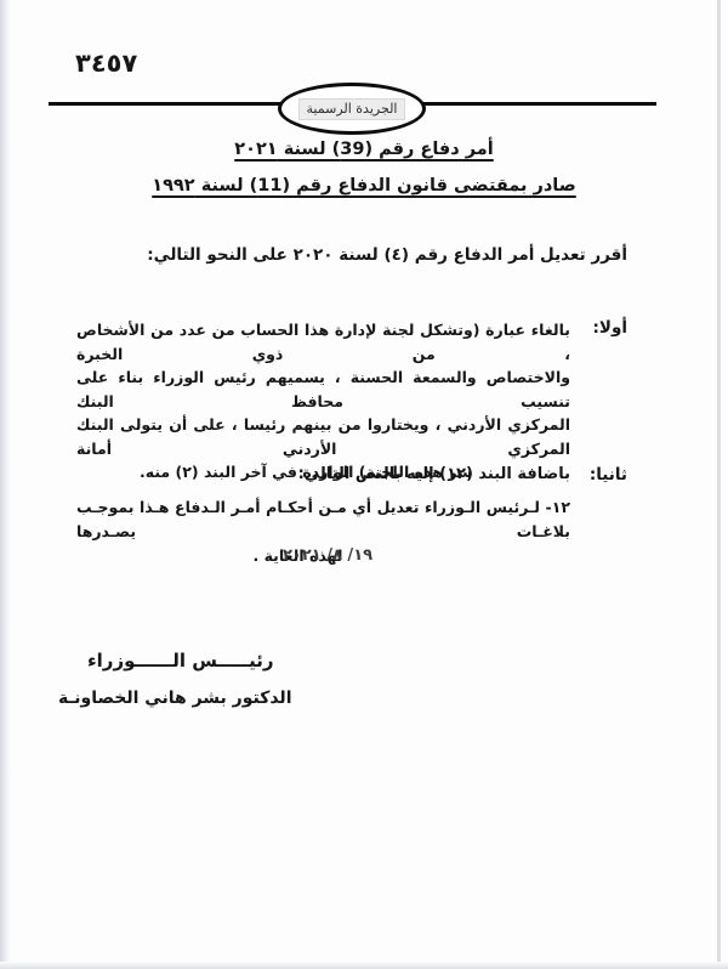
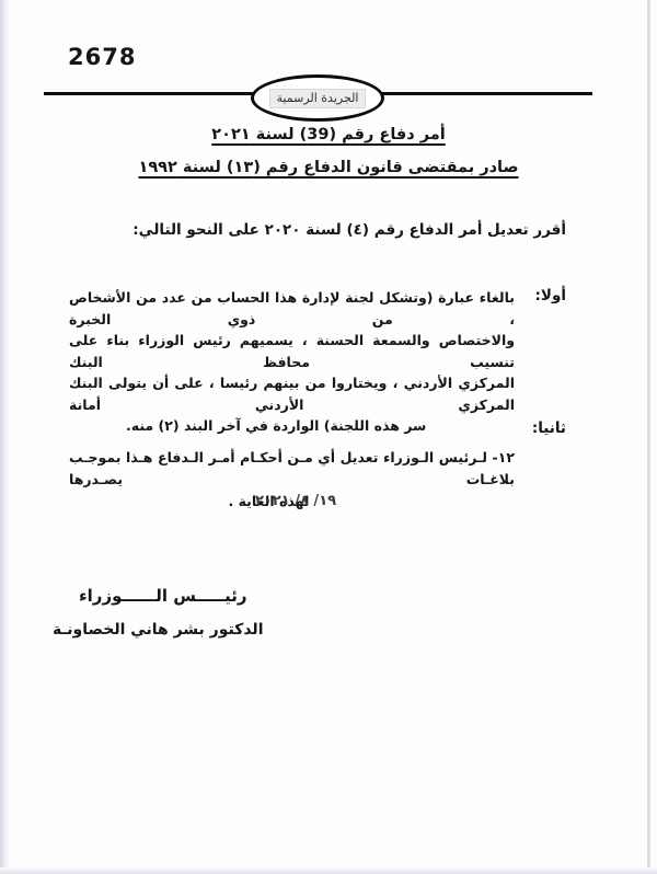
- ٣٤٥٧
+ 2678
  الجريدة الرسمية
  أمر دفاع رقم (39) لسنة ٢٠٢١
- صادر بمقتضى قانون الدفاع رقم (11) لسنة ١٩٩٢
+ صادر بمقتضى قانون الدفاع رقم (١٣) لسنة ١٩٩٢
  أقرر تعديل أمر الدفاع رقم (٤) لسنة ٢٠٢٠ على النحو التالي:
  أولا:
  بالغاء عبارة (وتشكل لجنة لإدارة هذا الحساب من عدد من الأشخاص ، من ذوي الخبرة
  والاختصاص والسمعة الحسنة ، يسميهم رئيس الوزراء بناء على تنسيب محافظ البنك
  المركزي الأردني ، ويختاروا من بينهم رئيسا ، على أن يتولى البنك المركزي الأردني أمانة
  سر هذه اللجنة) الواردة في آخر البند (٢) منه.
  ثانيا:
- باضافة البند (١٢) إليه بالنص التالي:
  ١٢- لـرئيس الـوزراء تعديل أي مـن أحكـام أمـر الـدفاع هـذا بموجـب بلاغـات يصـدرها
  لهذه الغاية .
  ١٩/ ٨/ ٢٠٢١
  رئيـــــس الــــــوزراء
  الدكتور بشر هاني الخصاونـة
